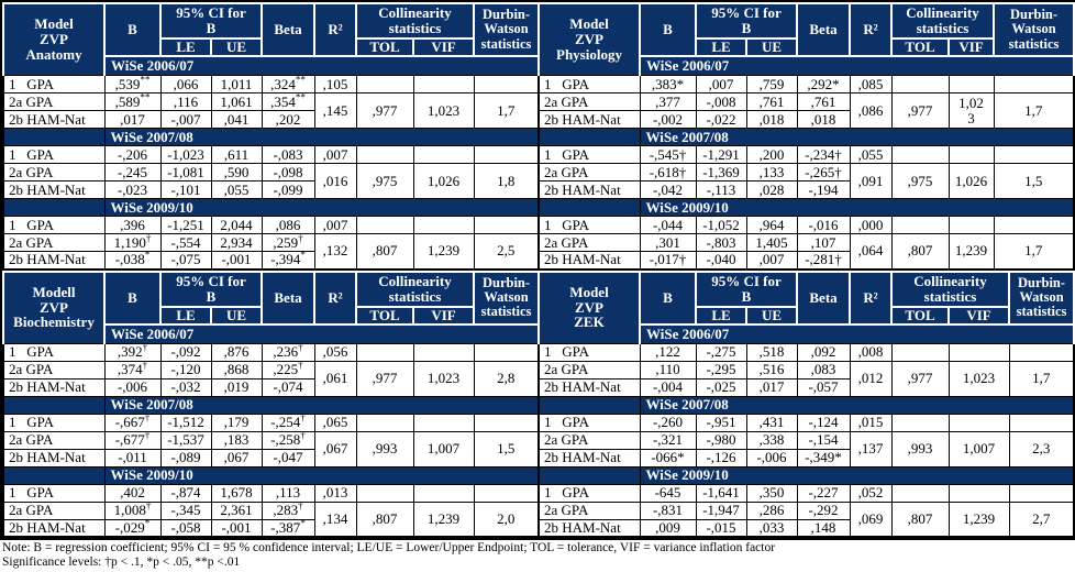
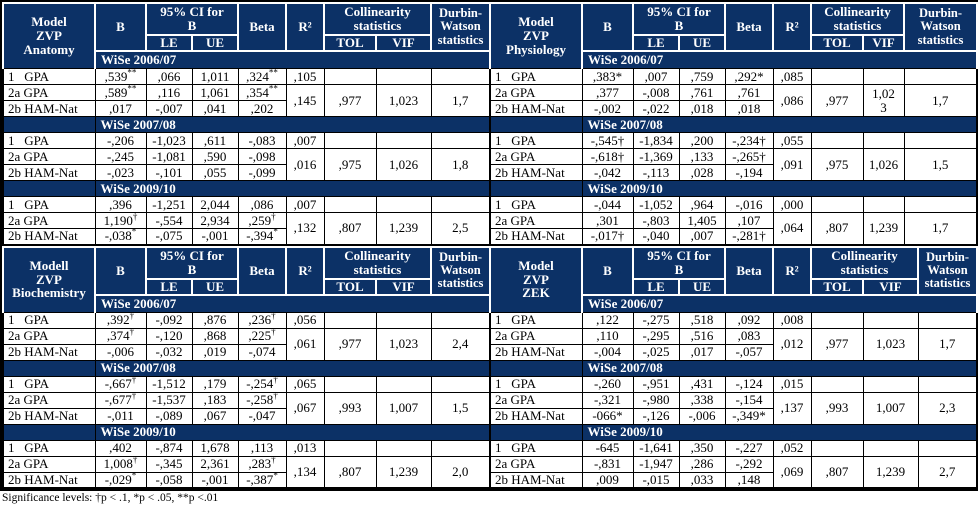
  Model ZVP Anatomy	B	95% CI for B	Beta	R²	Collinearity statistics	Durbin- Watson statistics
  LE	UE	TOL	VIF
  WiSe 2006/07
  1 GPA	,539**	,066	1,011	,324**	,105
  2a GPA	,589**	,116	1,061	,354**	,145	,977	1,023	1,7
  2b HAM-Nat	,017	-,007	,041	,202
  	WiSe 2007/08
  1 GPA	-,206	-1,023	,611	-,083	,007
  2a GPA	-,245	-1,081	,590	-,098	,016	,975	1,026	1,8
  2b HAM-Nat	-,023	-,101	,055	-,099
  	WiSe 2009/10
  1 GPA	,396	-1,251	2,044	,086	,007
  2a GPA	1,190†	-,554	2,934	,259†	,132	,807	1,239	2,5
  2b HAM-Nat	-,038*	-,075	-,001	-,394*
  Model ZVP Physiology	B	95% CI for B	Beta	R²	Collinearity statistics	Durbin- Watson statistics
  LE	UE	TOL	VIF
  WiSe 2006/07
  1 GPA	,383*	,007	,759	,292*	,085
  2a GPA	,377	-,008	,761	,761	,086	,977	1,023	1,7
  2b HAM-Nat	-,002	-,022	,018	,018
  	WiSe 2007/08
- 1 GPA	-,545†	-1,291	,200	-,234†	,055
+ 1 GPA	-,545†	-1,834	,200	-,234†	,055
  2a GPA	-,618†	-1,369	,133	-,265†	,091	,975	1,026	1,5
  2b HAM-Nat	-,042	-,113	,028	-,194
  	WiSe 2009/10
  1 GPA	-,044	-1,052	,964	-,016	,000
  2a GPA	,301	-,803	1,405	,107	,064	,807	1,239	1,7
  2b HAM-Nat	-,017†	-,040	,007	-,281†
  Modell ZVP Biochemistry	B	95% CI for B	Beta	R²	Collinearity statistics	Durbin- Watson statistics
  LE	UE	TOL	VIF
  WiSe 2006/07
  1 GPA	,392†	-,092	,876	,236†	,056
- 2a GPA	,374†	-,120	,868	,225†	,061	,977	1,023	2,8
+ 2a GPA	,374†	-,120	,868	,225†	,061	,977	1,023	2,4
  2b HAM-Nat	-,006	-,032	,019	-,074
  	WiSe 2007/08
  1 GPA	-,667†	-1,512	,179	-,254†	,065
  2a GPA	-,677†	-1,537	,183	-,258†	,067	,993	1,007	1,5
  2b HAM-Nat	-,011	-,089	,067	-,047
  	WiSe 2009/10
  1 GPA	,402	-,874	1,678	,113	,013
  2a GPA	1,008†	-,345	2,361	,283†	,134	,807	1,239	2,0
  2b HAM-Nat	-,029*	-,058	-,001	-,387*
  Model ZVP ZEK	B	95% CI for B	Beta	R²	Collinearity statistics	Durbin- Watson statistics
  LE	UE	TOL	VIF
  WiSe 2006/07
  1 GPA	,122	-,275	,518	,092	,008
  2a GPA	,110	-,295	,516	,083	,012	,977	1,023	1,7
  2b HAM-Nat	-,004	-,025	,017	-,057
  	WiSe 2007/08
  1 GPA	-,260	-,951	,431	-,124	,015
  2a GPA	-,321	-,980	,338	-,154	,137	,993	1,007	2,3
  2b HAM-Nat	-066*	-,126	-,006	-,349*
  	WiSe 2009/10
  1 GPA	-645	-1,641	,350	-,227	,052
  2a GPA	-,831	-1,947	,286	-,292	,069	,807	1,239	2,7
  2b HAM-Nat	,009	-,015	,033	,148
- Note: B = regression coefficient; 95% CI = 95 % confidence interval; LE/UE = Lower/Upper Endpoint; TOL = tolerance, VIF = variance inflation factor
  Significance levels: †p < .1, *p < .05, **p <.01
